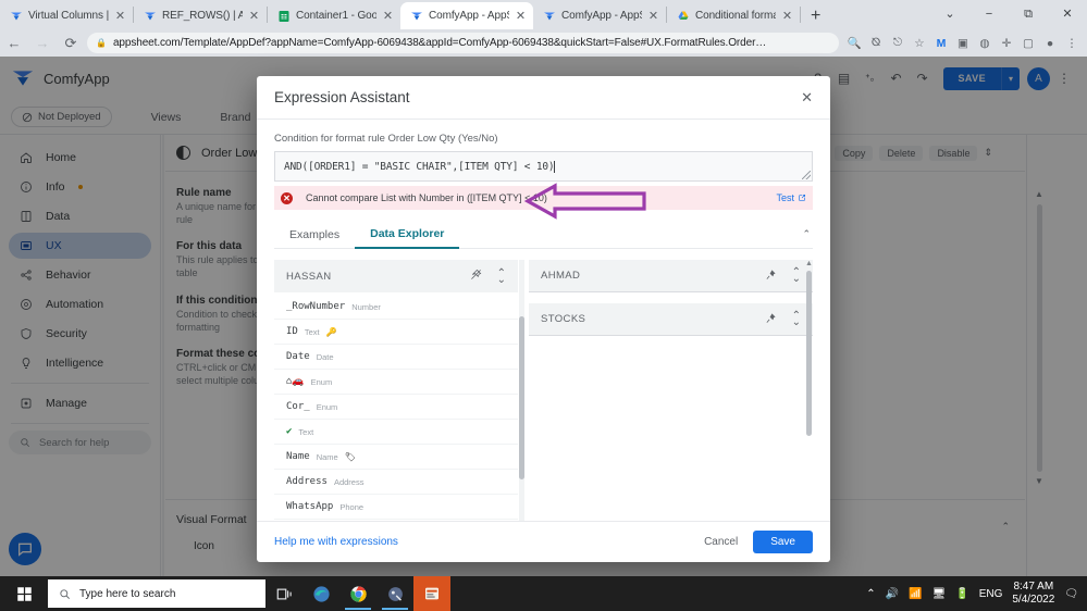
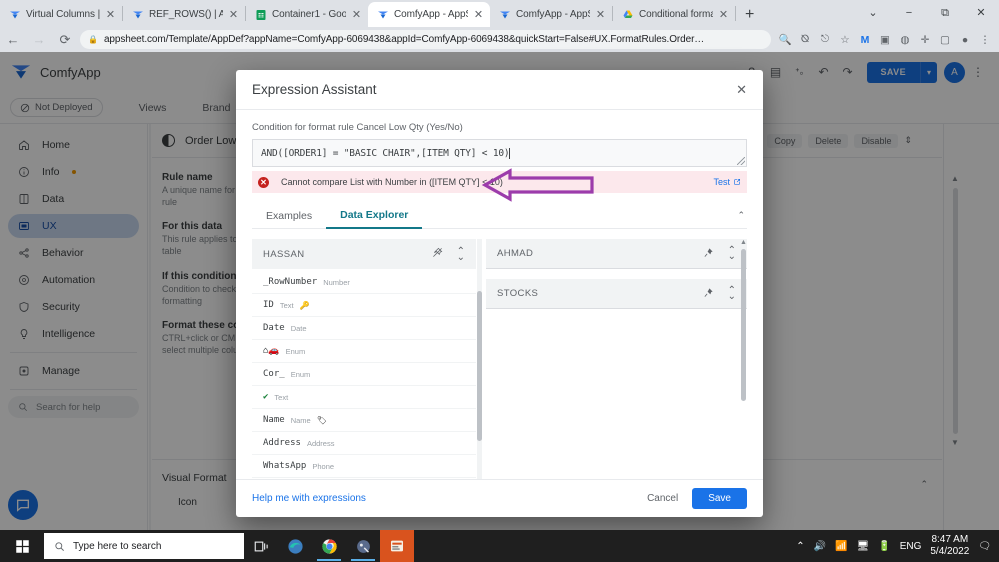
  Virtual Columns |
  ✕
  REF_ROWS() | A
  ✕
  Container1 - Goo
  ✕
  ComfyApp - App
  ✕
  ComfyApp - App
  ✕
  Conditional forma
  ✕
  +
  ⌄
  −
  ⧉
  ✕
  ←
  →
  ⟳
  🔒
  appsheet.com/Template/AppDef?appName=ComfyApp-6069438&appId=ComfyApp-6069438&quickStart=False#UX.FormatRules.Order…
  🔍
  ⦰
  ⎋
  ☆
  M
  ▣
  ◍
  ✛
  ▢
  ●
  ⋮
  ComfyApp
  ▤
  ⁺◦
  ↶
  ↷
  SAVE
  ▾
  A
  ⋮
  Not Deployed
  Views
  Brand
  Home
  Info
  Data
  UX
  Behavior
  Automation
  Security
  Intelligence
  Manage
  Search for help
  Order Low
  Copy
  Delete
  Disable
  ⇕
  Rule name
  For this data
  This rule applies t table
  If this condition
  Condition to check formatting
  CTRL+click or CM select multiple col
  Visual Format
  Icon
  ⌃
  ▲
  ▼
  Expression Assistant
  ✕
- Condition for format rule Order Low Qty (Yes/No)
+ Condition for format rule Cancel Low Qty (Yes/No)
  AND([ORDER1] = "BASIC CHAIR",[ITEM QTY] < 10)
  ✕
  Cannot compare List with Number in ([ITEM QTY] <0)
  Test
  Examples
  Data Explorer
  ⌃
  HASSAN
  ⌃
  ⌄
  _RowNumber
  Number
  ID
  Text
  🔑
  Date
  Date
  ⌂🚗
  Enum
  Cor_
  Enum
  ✔
  Text
  Name
  Name
  🏷
  Address
  Address
  WhatsApp
  Phone
  AHMAD
  ⌃
  ⌄
  STOCKS
  ⌃
  ⌄
  Help me with expressions
  Cancel
  Save
  Type here to search
  ⌃
  🔊
  📶
  🖥
  🔋
  ENG
  8:47 AM
  5/4/2022
  🗨
